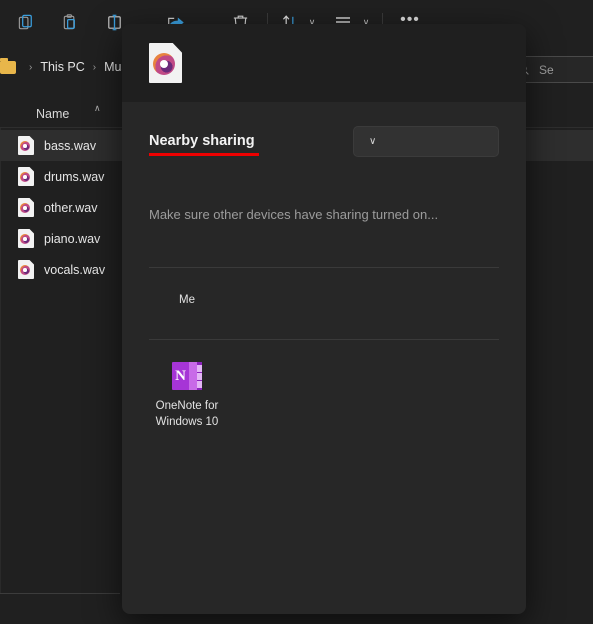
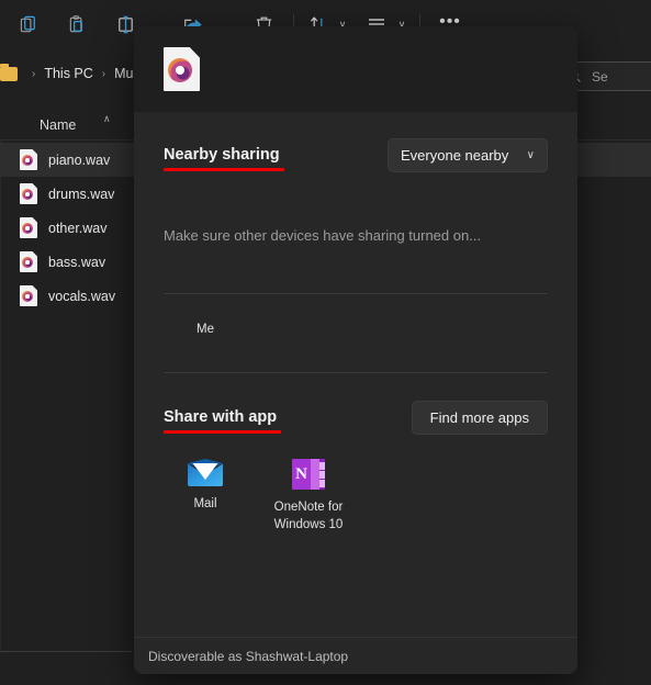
  ∨
  ∨
  •••
  ›
  This PC
  ›
  Se
  Name
  ∧
- bass.wav
+ piano.wav
  drums.wav
  other.wav
- piano.wav
+ bass.wav
  vocals.wav
  Nearby sharing
+ Everyone nearby
  ∨
  Make sure other devices have sharing turned on...
  Me
+ Share with app
+ Find more apps
+ Mail
  N
  OneNote for Windows 10
+ Discoverable as Shashwat-Laptop
